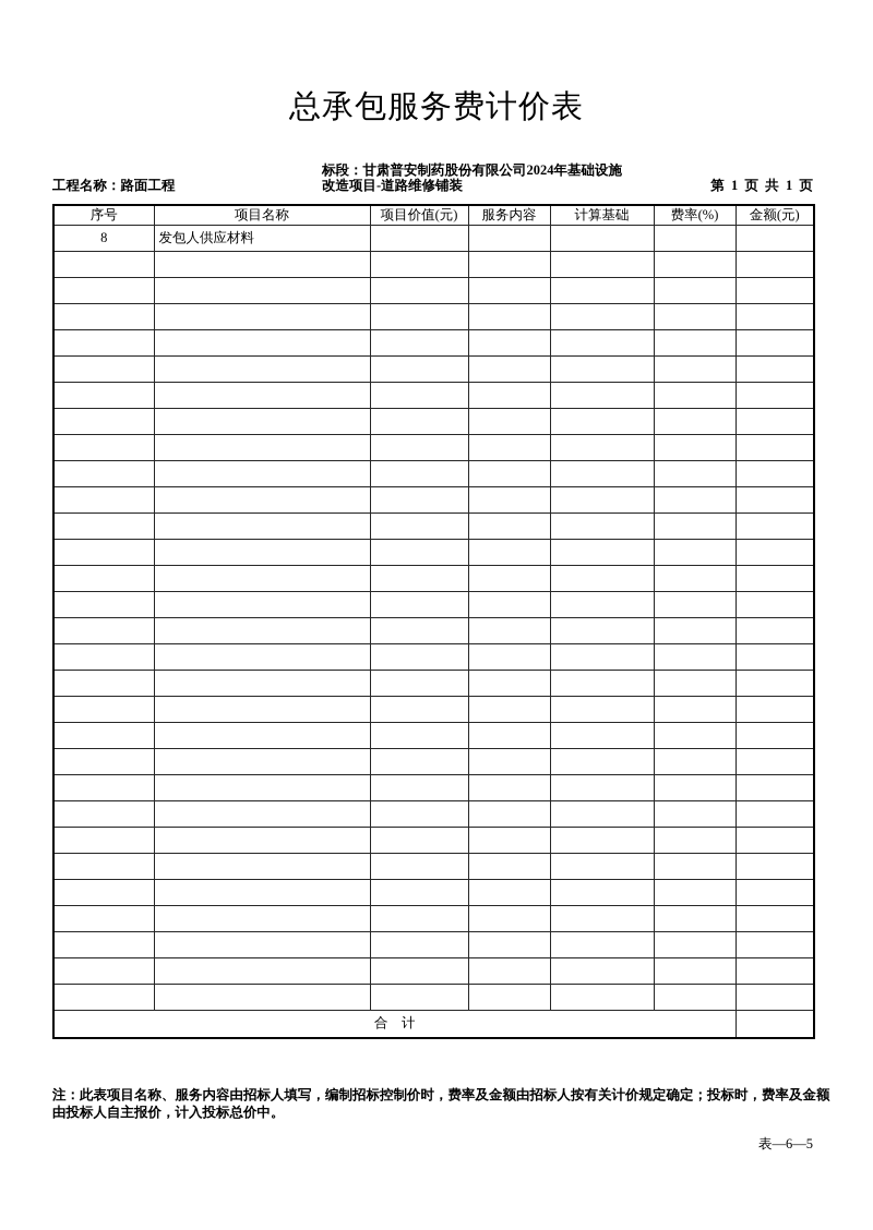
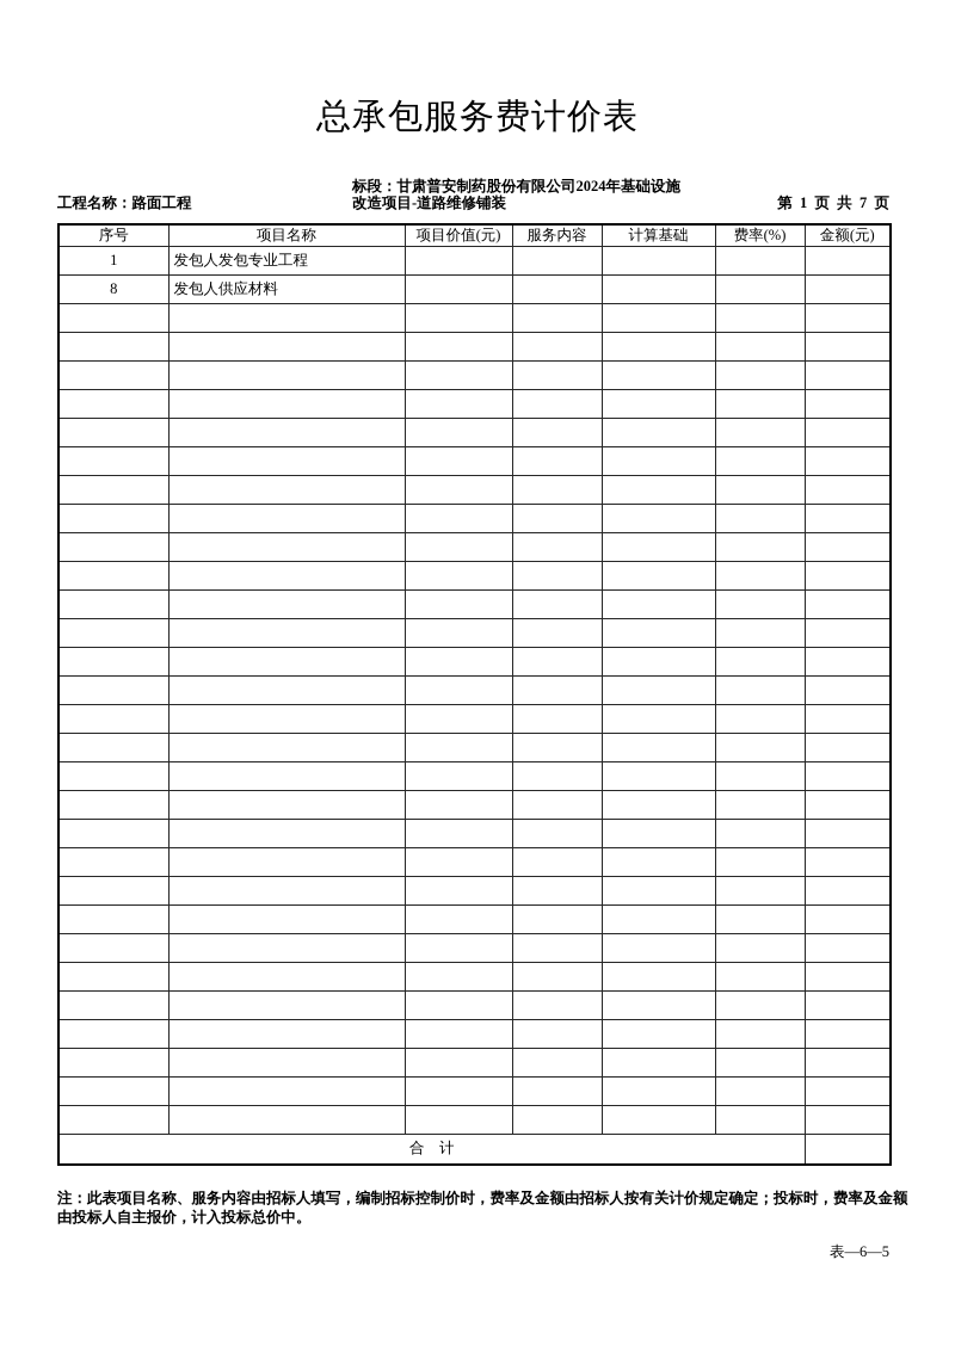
  总承包服务费计价表
  工程名称：路面工程
  标段：甘肃普安制药股份有限公司2024年基础设施
  改造项目-道路维修铺装
- 第 1 页 共 1 页
+ 第 1 页 共 7 页
  序号	项目名称	项目价值(元)	服务内容	计算基础	费率(%)	金额(元)
+ 1	发包人发包专业工程
  8	发包人供应材料
  合 计
  注：此表项目名称、服务内容由招标人填写，编制招标控制价时，费率及金额由招标人按有关计价规定确定；投标时，费率及金额
  由投标人自主报价，计入投标总价中。
  表—6—5
